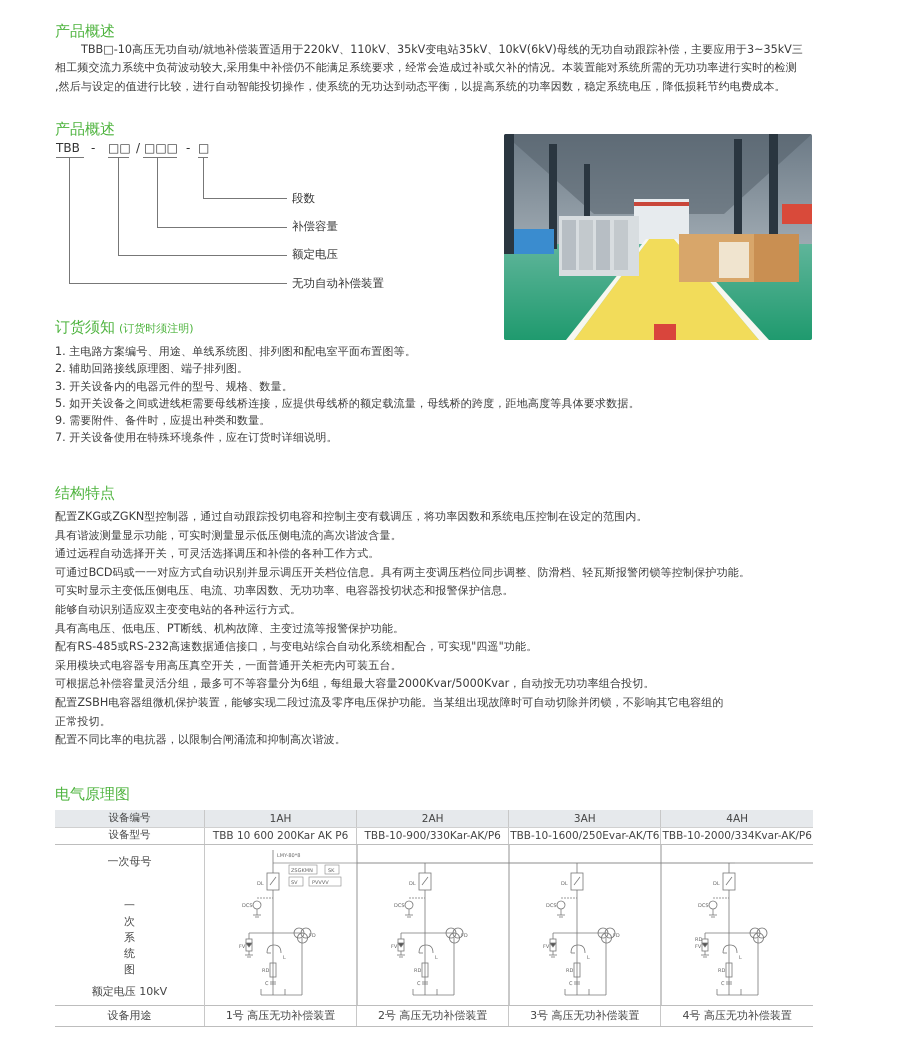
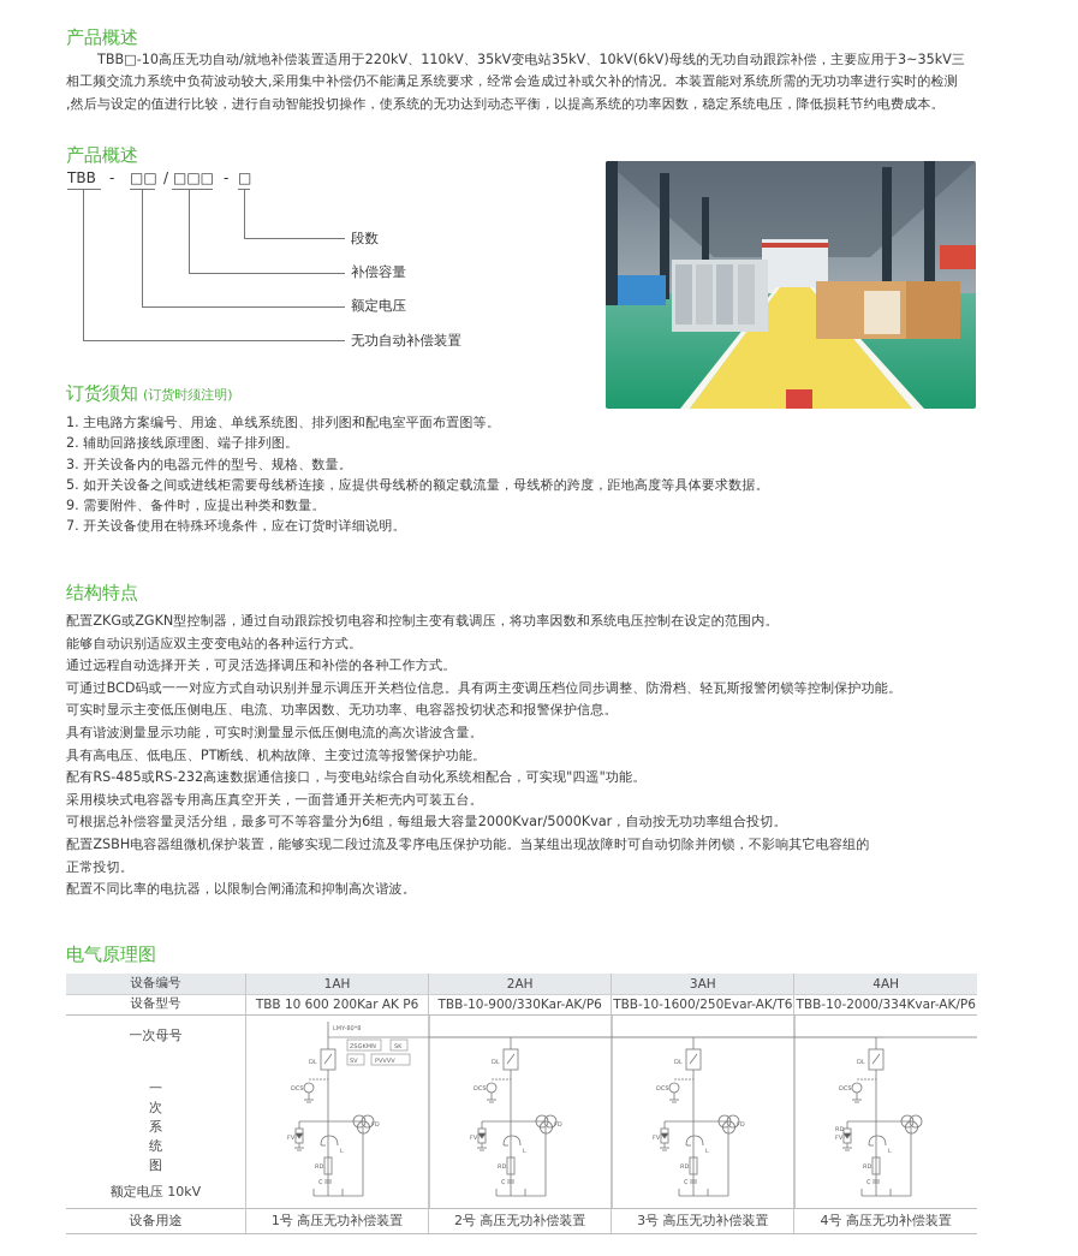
  产品概述
  TBB□-10高压无功自动/就地补偿装置适用于220kV、110kV、35kV变电站35kV、10kV(6kV)母线的无功自动跟踪补偿，主要应用于3~35kV三
  相工频交流力系统中负荷波动较大,采用集中补偿仍不能满足系统要求，经常会造成过补或欠补的情况。本装置能对系统所需的无功功率进行实时的检测
  ,然后与设定的值进行比较，进行自动智能投切操作，使系统的无功达到动态平衡，以提高系统的功率因数，稳定系统电压，降低损耗节约电费成本。
  产品概述
  TBB
  -
  □□
  /
  □□□
  -
  □
  段数
  补偿容量
  额定电压
  无功自动补偿装置
  订货须知 (订货时须注明)
  1. 主电路方案编号、用途、单线系统图、排列图和配电室平面布置图等。
  2. 辅助回路接线原理图、端子排列图。
  3. 开关设备内的电器元件的型号、规格、数量。
  5. 如开关设备之间或进线柜需要母线桥连接，应提供母线桥的额定载流量，母线桥的跨度，距地高度等具体要求数据。
  9. 需要附件、备件时，应提出种类和数量。
  7. 开关设备使用在特殊环境条件，应在订货时详细说明。
  结构特点
  配置ZKG或ZGKN型控制器，通过自动跟踪投切电容和控制主变有载调压，将功率因数和系统电压控制在设定的范围内。
- 具有谐波测量显示功能，可实时测量显示低压侧电流的高次谐波含量。
+ 能够自动识别适应双主变变电站的各种运行方式。
  通过远程自动选择开关，可灵活选择调压和补偿的各种工作方式。
  可通过BCD码或一一对应方式自动识别并显示调压开关档位信息。具有两主变调压档位同步调整、防滑档、轻瓦斯报警闭锁等控制保护功能。
  可实时显示主变低压侧电压、电流、功率因数、无功功率、电容器投切状态和报警保护信息。
- 能够自动识别适应双主变变电站的各种运行方式。
+ 具有谐波测量显示功能，可实时测量显示低压侧电流的高次谐波含量。
  具有高电压、低电压、PT断线、机构故障、主变过流等报警保护功能。
  配有RS-485或RS-232高速数据通信接口，与变电站综合自动化系统相配合，可实现"四遥"功能。
  采用模块式电容器专用高压真空开关，一面普通开关柜壳内可装五台。
  可根据总补偿容量灵活分组，最多可不等容量分为6组，每组最大容量2000Kvar/5000Kvar，自动按无功功率组合投切。
  配置ZSBH电容器组微机保护装置，能够实现二段过流及零序电压保护功能。当某组出现故障时可自动切除并闭锁，不影响其它电容组的
  正常投切。
  配置不同比率的电抗器，以限制合闸涌流和抑制高次谐波。
  电气原理图
  设备编号	1AH	2AH	3AH	4AH
  设备型号	TBB 10 600 200Kar AK P6	TBB-10-900/330Kar-AK/P6	TBB-10-1600/250Evar-AK/T6	TBB-10-2000/334Kvar-AK/P6
  设备用途	1号 高压无功补偿装置	2号 高压无功补偿装置	3号 高压无功补偿装置	4号 高压无功补偿装置
